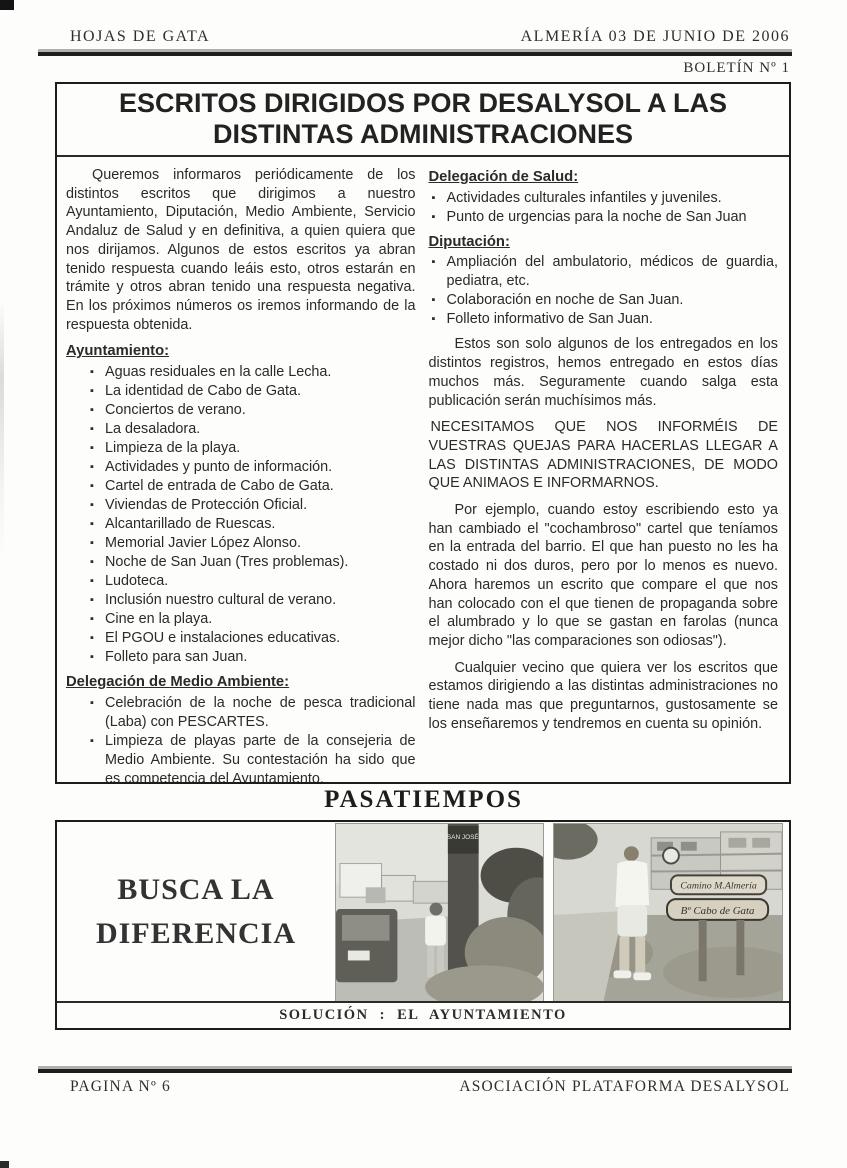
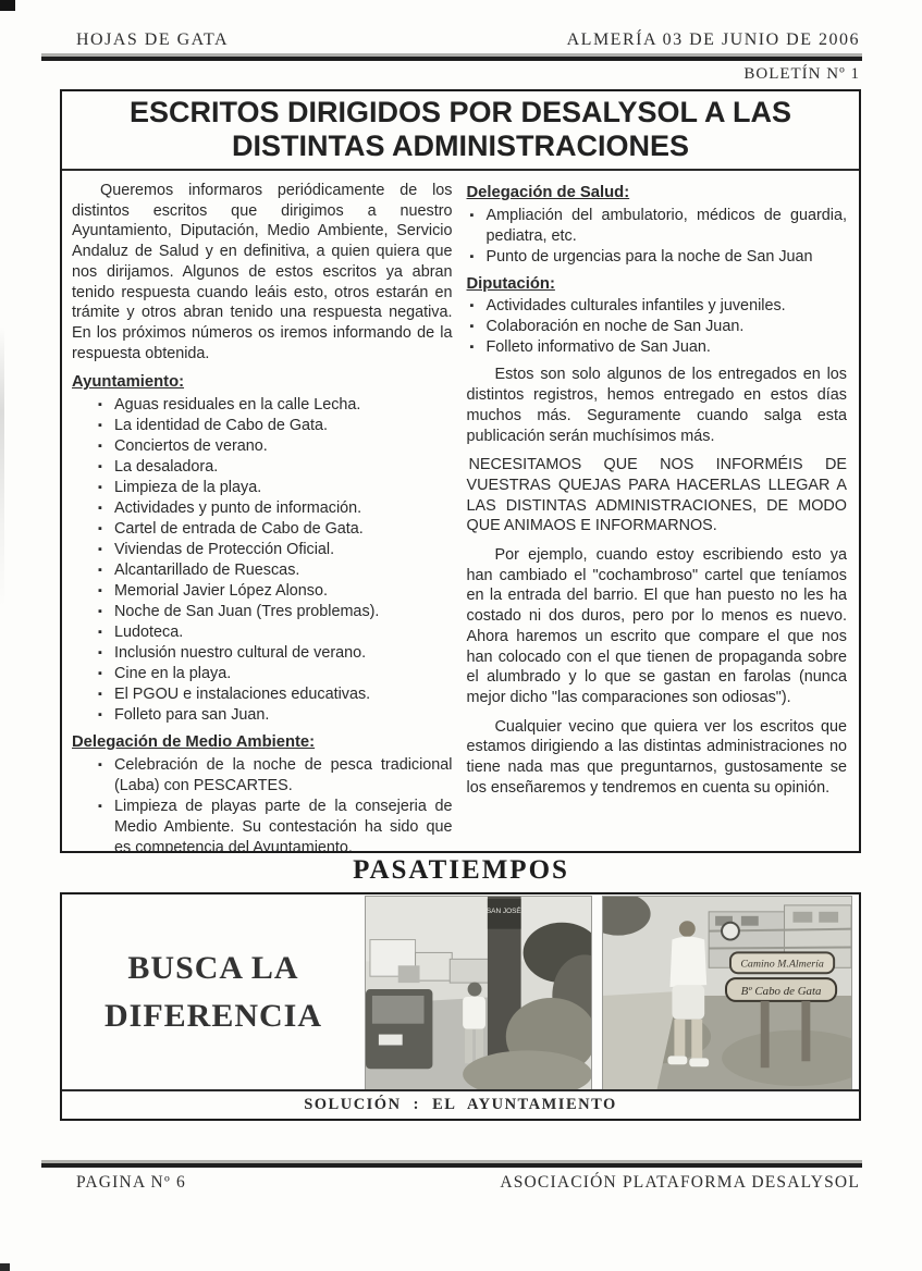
  HOJAS DE GATA
  ALMERÍA 03 DE JUNIO DE 2006
  BOLETÍN Nº 1
  ESCRITOS DIRIGIDOS POR DESALYSOL A LAS
  DISTINTAS ADMINISTRACIONES
  Queremos informaros periódicamente de los distintos escritos que dirigimos a nuestro Ayuntamiento, Diputación, Medio Ambiente, Servicio Andaluz de Salud y en definitiva, a quien quiera que nos dirijamos. Algunos de estos escritos ya abran tenido respuesta cuando leáis esto, otros estarán en trámite y otros abran tenido una respuesta negativa. En los próximos números os iremos informando de la respuesta obtenida.
  Ayuntamiento:
  Aguas residuales en la calle Lecha.
  La identidad de Cabo de Gata.
  Conciertos de verano.
  La desaladora.
  Limpieza de la playa.
  Actividades y punto de información.
  Cartel de entrada de Cabo de Gata.
  Viviendas de Protección Oficial.
  Alcantarillado de Ruescas.
  Memorial Javier López Alonso.
  Noche de San Juan (Tres problemas).
  Ludoteca.
  Inclusión nuestro cultural de verano.
  Cine en la playa.
  El PGOU e instalaciones educativas.
  Folleto para san Juan.
  Delegación de Medio Ambiente:
  Celebración de la noche de pesca tradicional (Laba) con PESCARTES.
  Limpieza de playas parte de la consejeria de Medio Ambiente. Su contestación ha sido que es competencia del Ayuntamiento.
  Delegación de Salud:
- Actividades culturales infantiles y juveniles.
+ Ampliación del ambulatorio, médicos de guardia, pediatra, etc.
  Punto de urgencias para la noche de San Juan
  Diputación:
- Ampliación del ambulatorio, médicos de guardia, pediatra, etc.
+ Actividades culturales infantiles y juveniles.
  Colaboración en noche de San Juan.
  Folleto informativo de San Juan.
  Estos son solo algunos de los entregados en los distintos registros, hemos entregado en estos días muchos más. Seguramente cuando salga esta publicación serán muchísimos más.
  NECESITAMOS QUE NOS INFORMÉIS DE VUESTRAS QUEJAS PARA HACERLAS LLEGAR A LAS DISTINTAS ADMINISTRACIONES, DE MODO QUE ANIMAOS E INFORMARNOS.
  Por ejemplo, cuando estoy escribiendo esto ya han cambiado el "cochambroso" cartel que teníamos en la entrada del barrio. El que han puesto no les ha costado ni dos duros, pero por lo menos es nuevo. Ahora haremos un escrito que compare el que nos han colocado con el que tienen de propaganda sobre el alumbrado y lo que se gastan en farolas (nunca mejor dicho "las comparaciones son odiosas").
  Cualquier vecino que quiera ver los escritos que estamos dirigiendo a las distintas administraciones no tiene nada mas que preguntarnos, gustosamente se los enseñaremos y tendremos en cuenta su opinión.
  PASATIEMPOS
  BUSCA LA
  DIFERENCIA
  Camino M.Almería
  Bº Cabo de Gata
  SOLUCIÓN : EL AYUNTAMIENTO
  PAGINA Nº 6
  ASOCIACIÓN PLATAFORMA DESALYSOL
